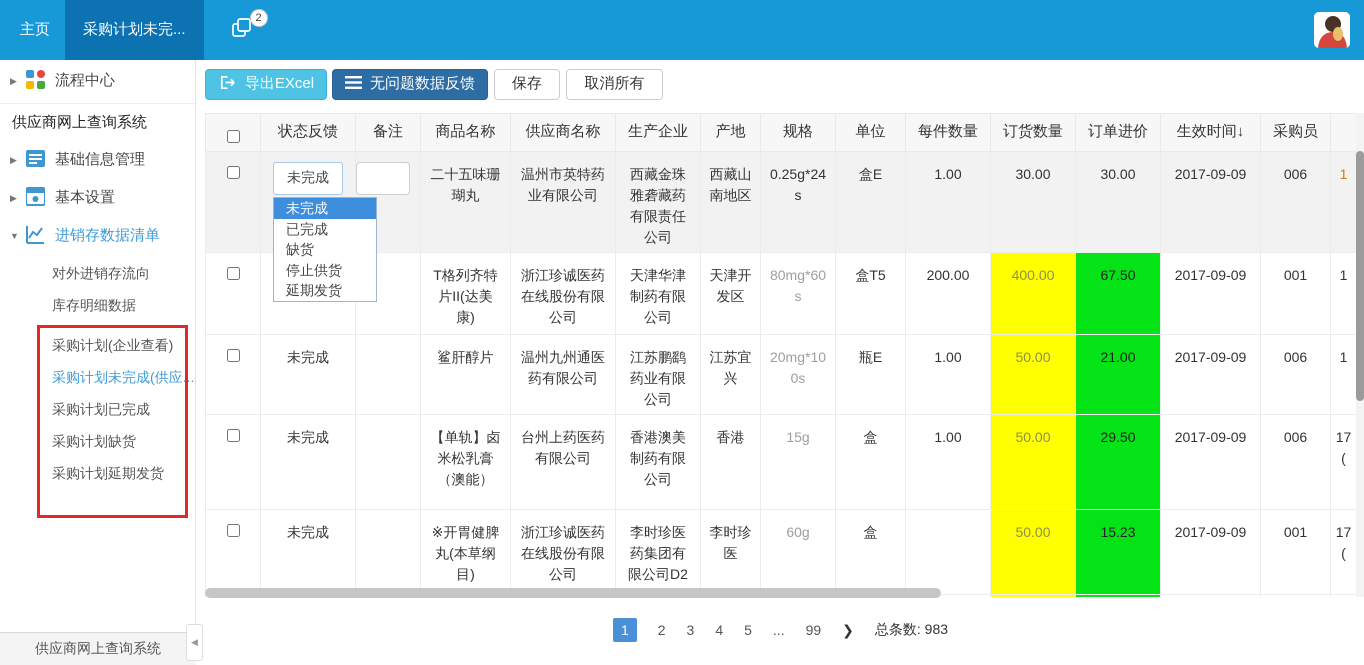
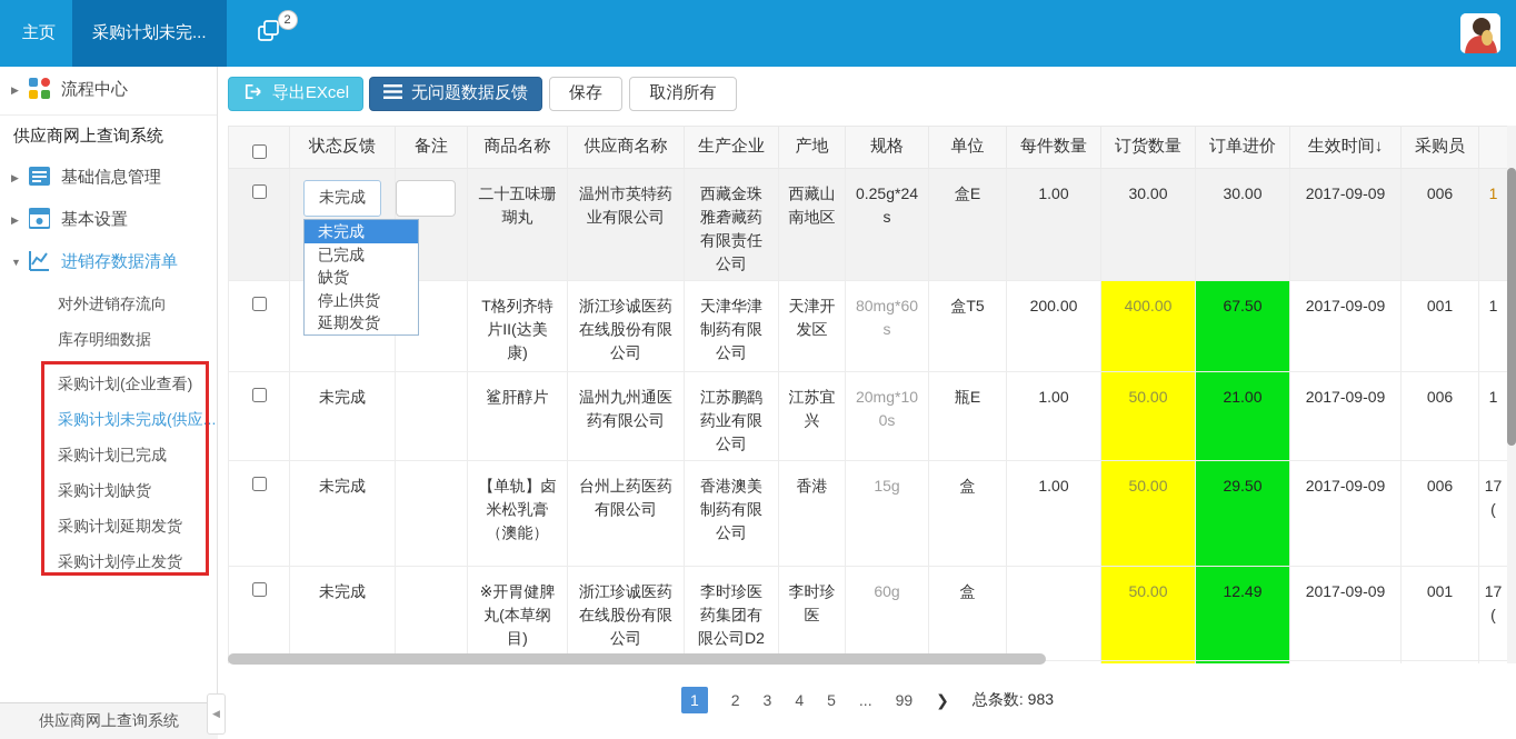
  主页
  采购计划未完...
  2
  ▶
  流程中心
  供应商网上查询系统
  ▶
  基础信息管理
  ▶
  基本设置
  ▼
  进销存数据清单
  对外进销存流向
  库存明细数据
  采购计划(企业查看)
  采购计划未完成(供应...
  采购计划已完成
  采购计划缺货
  采购计划延期发货
+ 采购计划停止发货
  供应商网上查询系统
  ◀
  导出EXcel
  无问题数据反馈
  保存
  取消所有
  	状态反馈	备注	商品名称	供应商名称	生产企业	产地	规格	单位	每件数量	订货数量	订单进价	生效时间↓	采购员
  			二十五味珊瑚丸	温州市英特药业有限公司	西藏金珠雅砻藏药有限责任公司	西藏山南地区	0.25g*24s	盒E	1.00	30.00	30.00	2017-09-09	006	1
  			T格列齐特片II(达美康)	浙江珍诚医药在线股份有限公司	天津华津制药有限公司	天津开发区	80mg*60s	盒T5	200.00	400.00	67.50	2017-09-09	001	1
  	未完成		鲨肝醇片	温州九州通医药有限公司	江苏鹏鹞药业有限公司	江苏宜兴	20mg*100s	瓶E	1.00	50.00	21.00	2017-09-09	006	1
  	未完成		【单轨】卤米松乳膏（澳能）	台州上药医药有限公司	香港澳美制药有限公司	香港	15g	盒	1.00	50.00	29.50	2017-09-09	006	17 (
- 	未完成		※开胃健脾丸(本草纲目)	浙江珍诚医药在线股份有限公司	李时珍医药集团有限公司D2	李时珍医	60g	盒		50.00	15.23	2017-09-09	001	17 (
+ 	未完成		※开胃健脾丸(本草纲目)	浙江珍诚医药在线股份有限公司	李时珍医药集团有限公司D2	李时珍医	60g	盒		50.00	12.49	2017-09-09	001	17 (
  未完成
  未完成
  已完成
  缺货
  停止供货
  延期发货
  1
  2
  3
  4
  5
  ...
  99
  ❯
  总条数: 983
